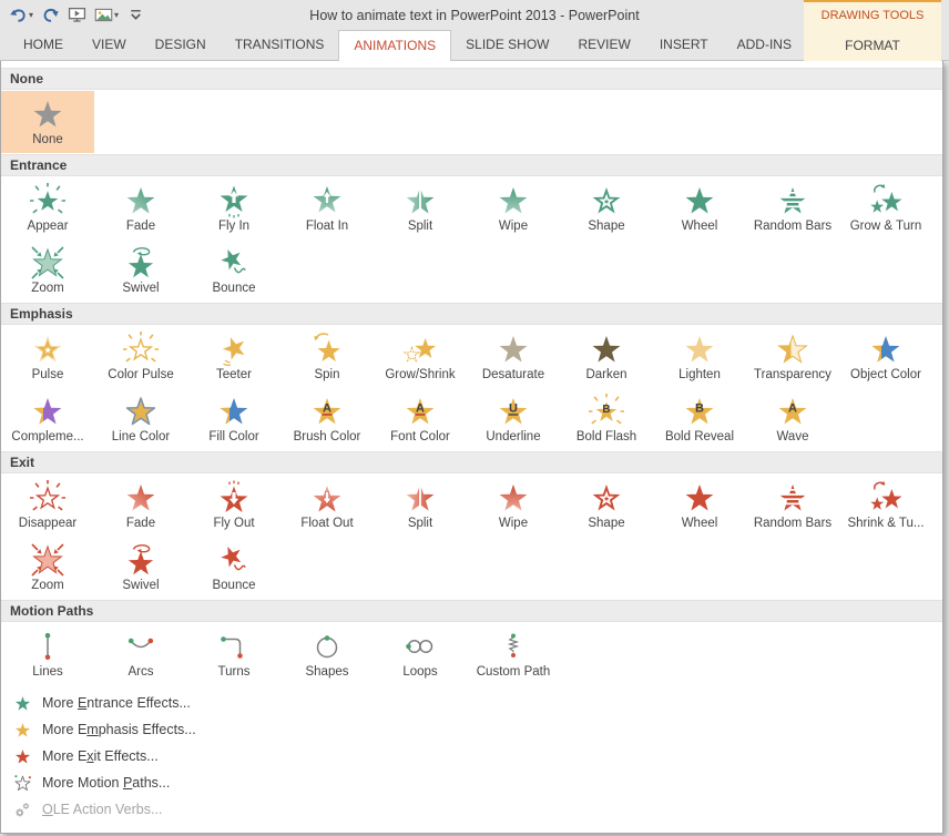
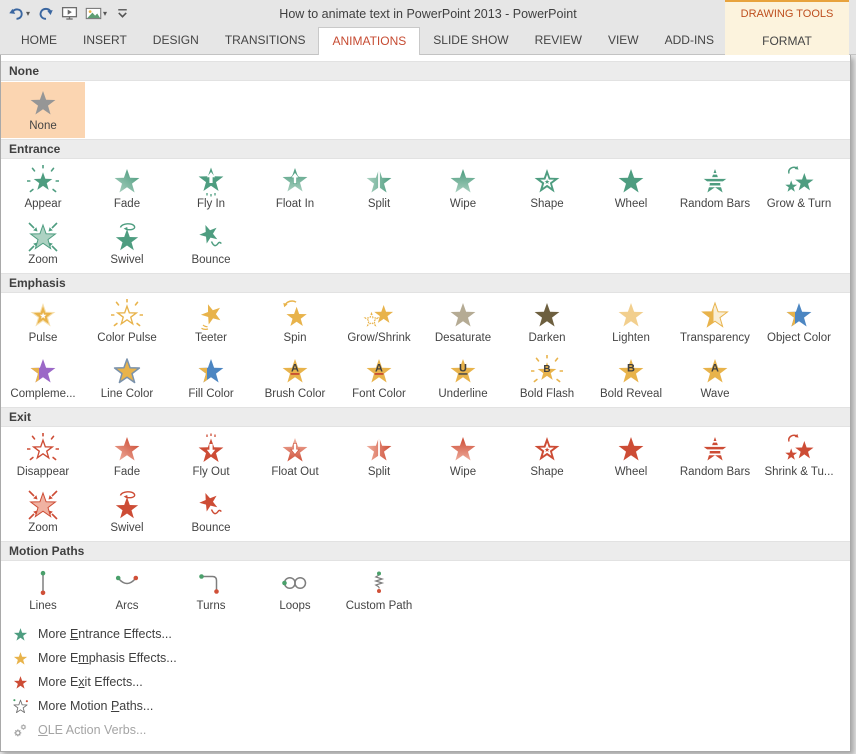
  ▾
  ▾
  How to animate text in PowerPoint 2013 - PowerPoint
  DRAWING TOOLS
  FORMAT
  HOME
- VIEW
+ INSERT
  DESIGN
  TRANSITIONS
  ANIMATIONS
  SLIDE SHOW
  REVIEW
- INSERT
+ VIEW
  ADD-INS
  None
  None
  Entrance
  Appear
  Fade
  Fly In
  Float In
  Split
  Wipe
  Shape
  Wheel
  Random Bars
  Grow & Turn
  Zoom
  Swivel
  Bounce
  Emphasis
  Pulse
  Color Pulse
  Teeter
  Spin
  Grow/Shrink
  Desaturate
  Darken
  Lighten
  Transparency
  Object Color
  Compleme...
  Line Color
  Fill Color
  A
  Brush Color
  A
  Font Color
  U
  Underline
  B
  Bold Flash
  B
  Bold Reveal
  A
  Wave
  Exit
  Disappear
  Fade
  Fly Out
  Float Out
  Split
  Wipe
  Shape
  Wheel
  Random Bars
  Shrink & Tu...
  Zoom
  Swivel
  Bounce
  Motion Paths
  Lines
  Arcs
  Turns
- Shapes
  Loops
  Custom Path
  More Entrance Effects...
  More Emphasis Effects...
  More Exit Effects...
  More Motion Paths...
  OLE Action Verbs...
